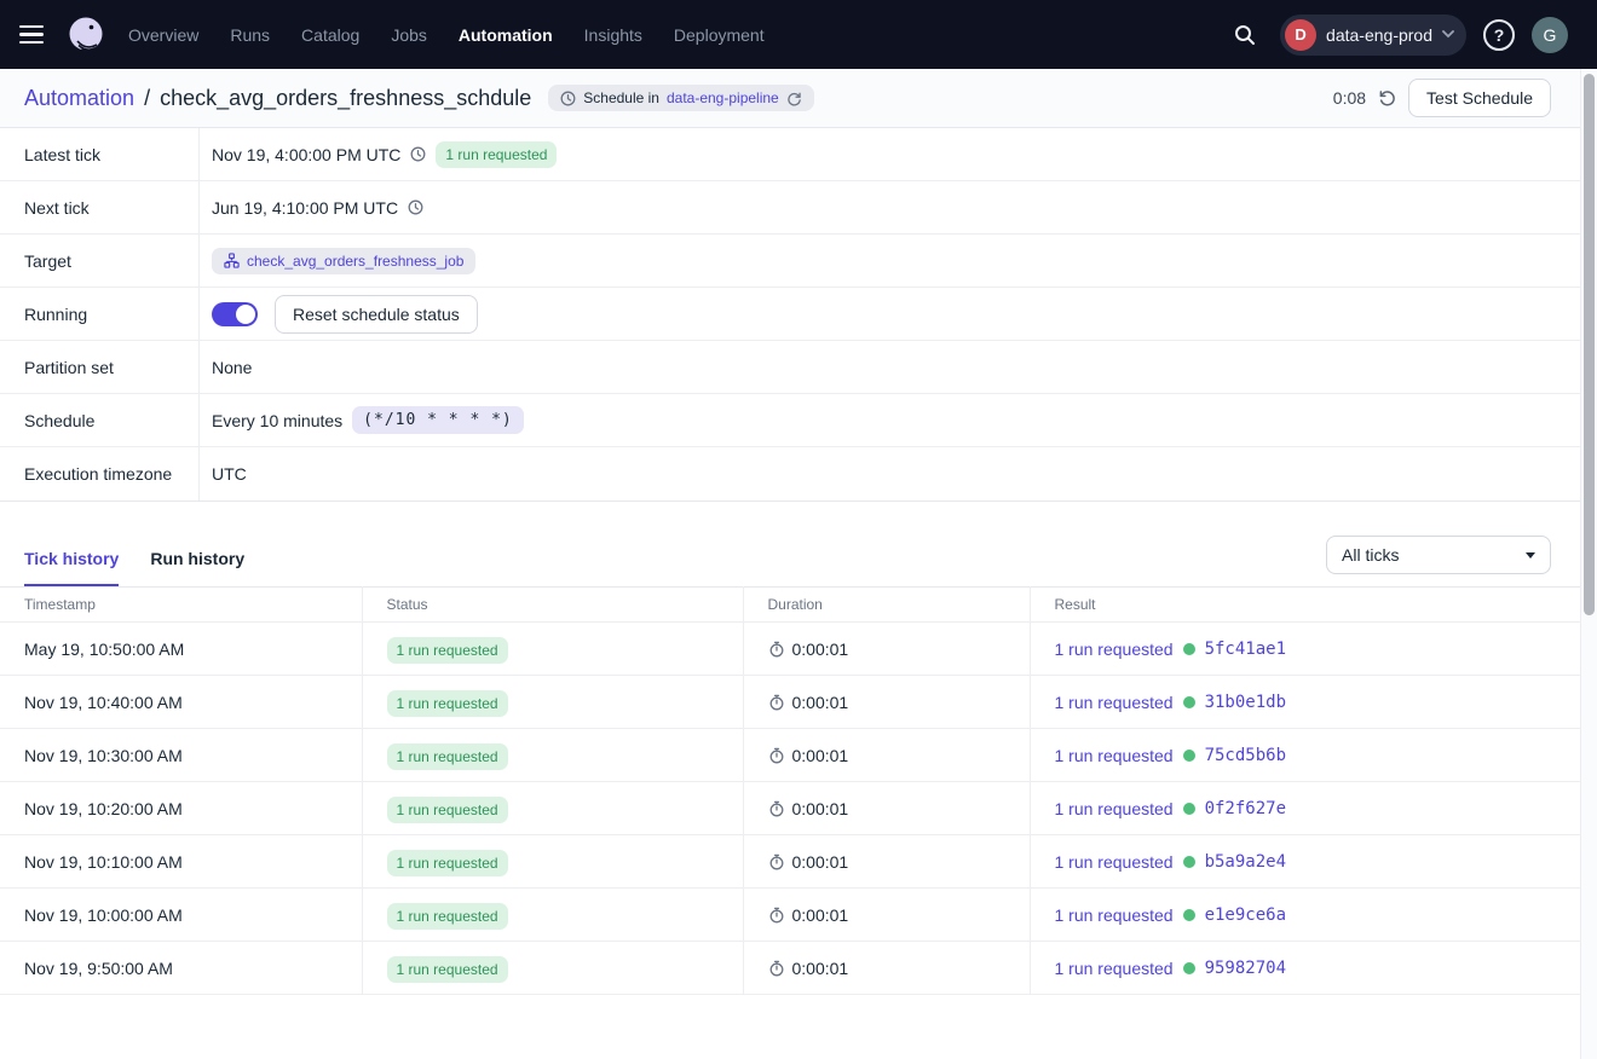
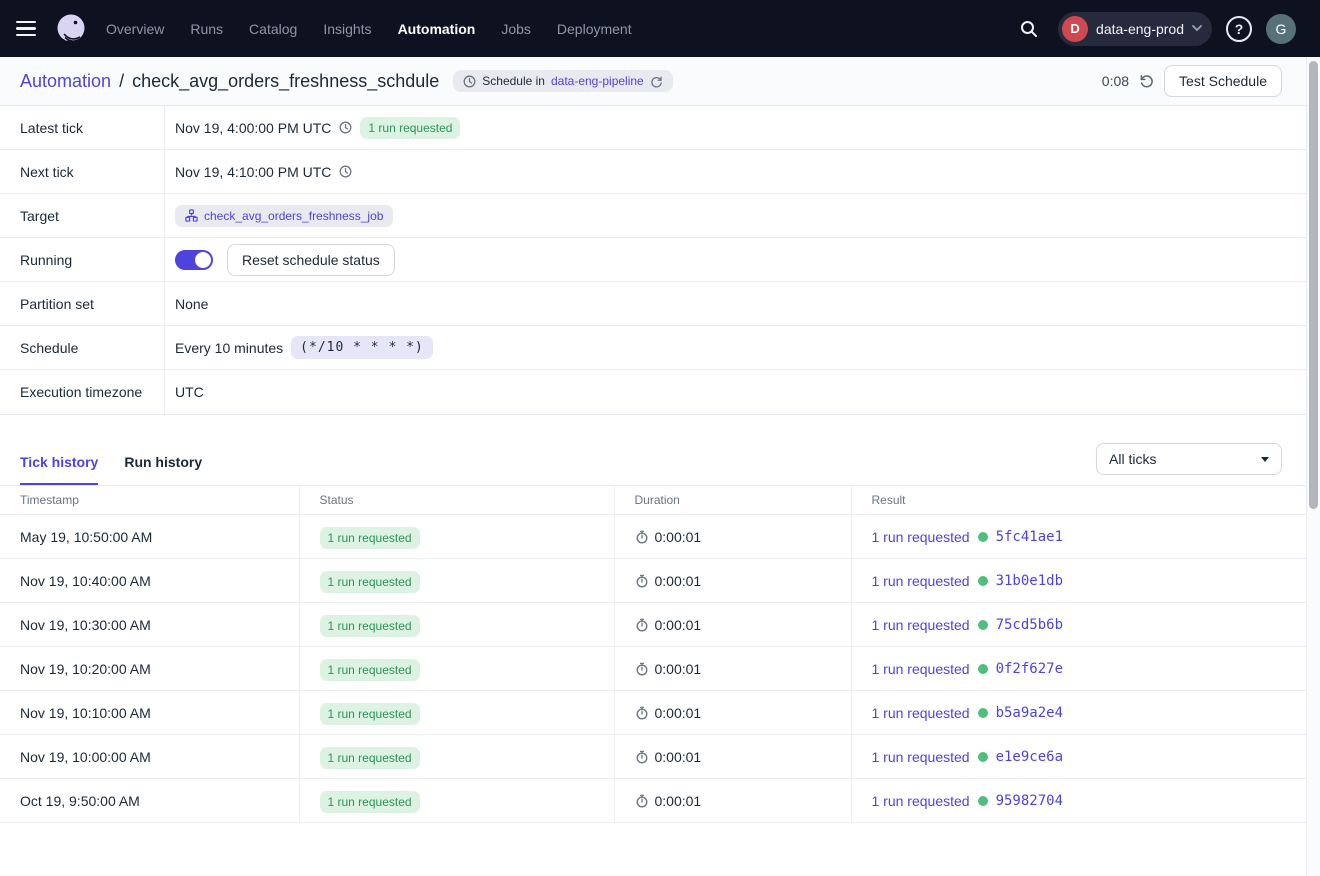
  Overview
  Runs
  Catalog
- Jobs
+ Insights
  Automation
- Insights
+ Jobs
  Deployment
  D
  data-eng-prod
  ?
  G
  Automation
  /
  check_avg_orders_freshness_schdule
  Schedule in
  data-eng-pipeline
  0:08
  Test Schedule
  Latest tick
  Nov 19, 4:00:00 PM UTC
  1 run requested
  Next tick
- Jun 19, 4:10:00 PM UTC
+ Nov 19, 4:10:00 PM UTC
  Target
  check_avg_orders_freshness_job
  Running
  Reset schedule status
  Partition set
  None
  Schedule
  Every 10 minutes
  (*/10 * * * *)
  Execution timezone
  UTC
  Tick history
  Run history
  All ticks
  Timestamp	Status	Duration	Result
  May 19, 10:50:00 AM	1 run requested	0:00:01	1 run requested 5fc41ae1
  Nov 19, 10:40:00 AM	1 run requested	0:00:01	1 run requested 31b0e1db
  Nov 19, 10:30:00 AM	1 run requested	0:00:01	1 run requested 75cd5b6b
  Nov 19, 10:20:00 AM	1 run requested	0:00:01	1 run requested 0f2f627e
  Nov 19, 10:10:00 AM	1 run requested	0:00:01	1 run requested b5a9a2e4
  Nov 19, 10:00:00 AM	1 run requested	0:00:01	1 run requested e1e9ce6a
- Nov 19, 9:50:00 AM	1 run requested	0:00:01	1 run requested 95982704
+ Oct 19, 9:50:00 AM	1 run requested	0:00:01	1 run requested 95982704
